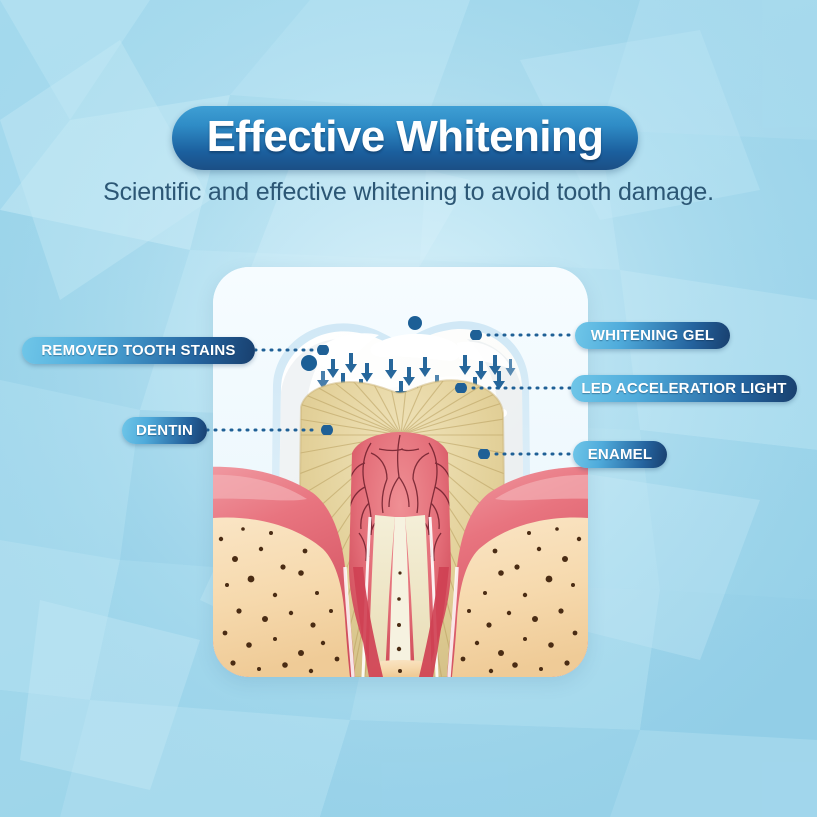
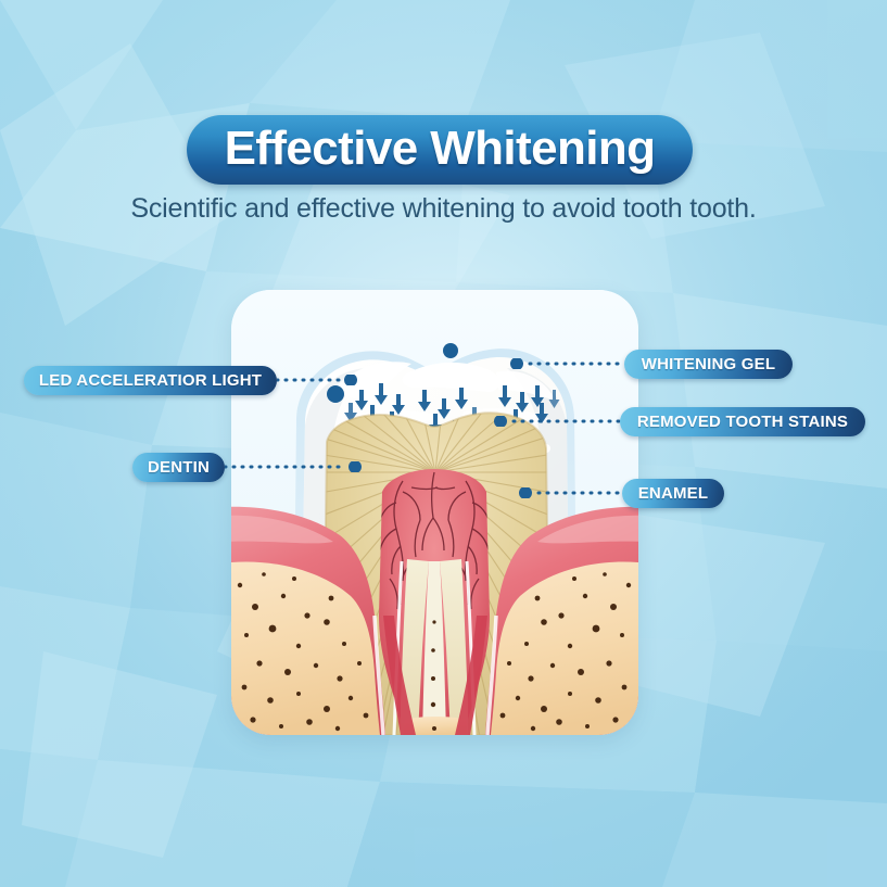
  Effective Whitening
- Scientific and effective whitening to avoid tooth damage.
+ Scientific and effective whitening to avoid tooth tooth.
- REMOVED TOOTH STAINS
+ LED ACCELERATIOR LIGHT
  DENTIN
  WHITENING GEL
- LED ACCELERATIOR LIGHT
+ REMOVED TOOTH STAINS
  ENAMEL
